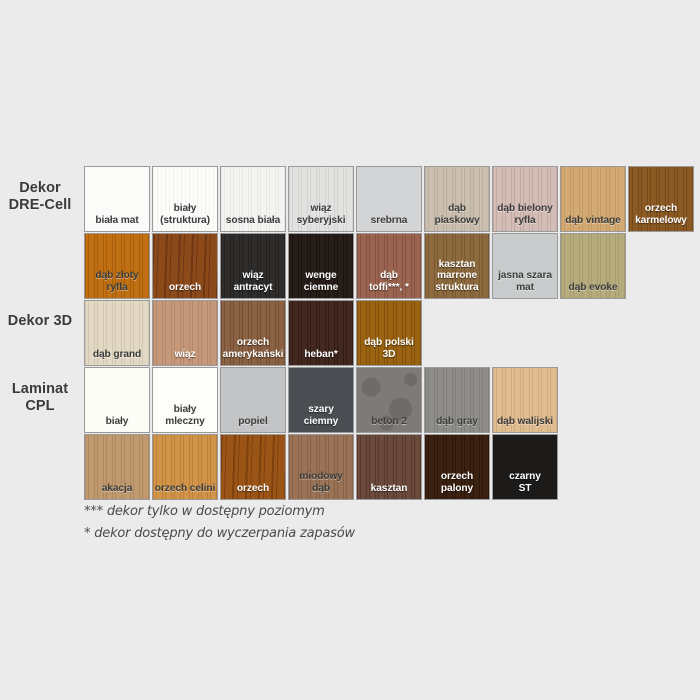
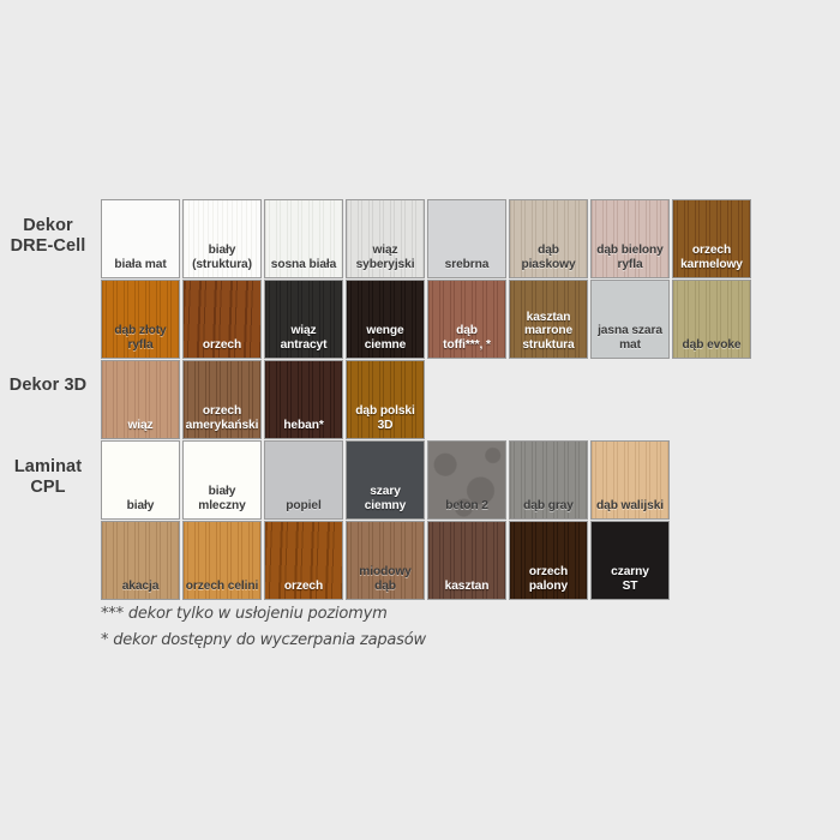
  Dekor
  DRE-Cell
  Dekor 3D
  Laminat
  CPL
  biała mat
  biały
  (struktura)
  sosna biała
  wiąz
  syberyjski
  srebrna
  dąb
  piaskowy
  dąb bielony
  ryfla
- dąb vintage
  orzech
  karmelowy
  dąb złoty
  ryfla
  orzech
  wiąz
  antracyt
  wenge
  ciemne
  dąb
  toffi***, *
  kasztan
  marrone
  struktura
  jasna szara
  mat
  dąb evoke
- dąb grand
  wiąz
  orzech
  amerykański
  heban*
  dąb polski
  3D
  biały
  biały
  mleczny
  popiel
  szary
  ciemny
  beton 2
  dąb gray
  dąb walijski
  akacja
  orzech celini
  orzech
  miodowy
  dąb
  kasztan
  orzech
  palony
  czarny
  ST
- *** dekor tylko w dostępny poziomym
+ *** dekor tylko w usłojeniu poziomym
  * dekor dostępny do wyczerpania zapasów
